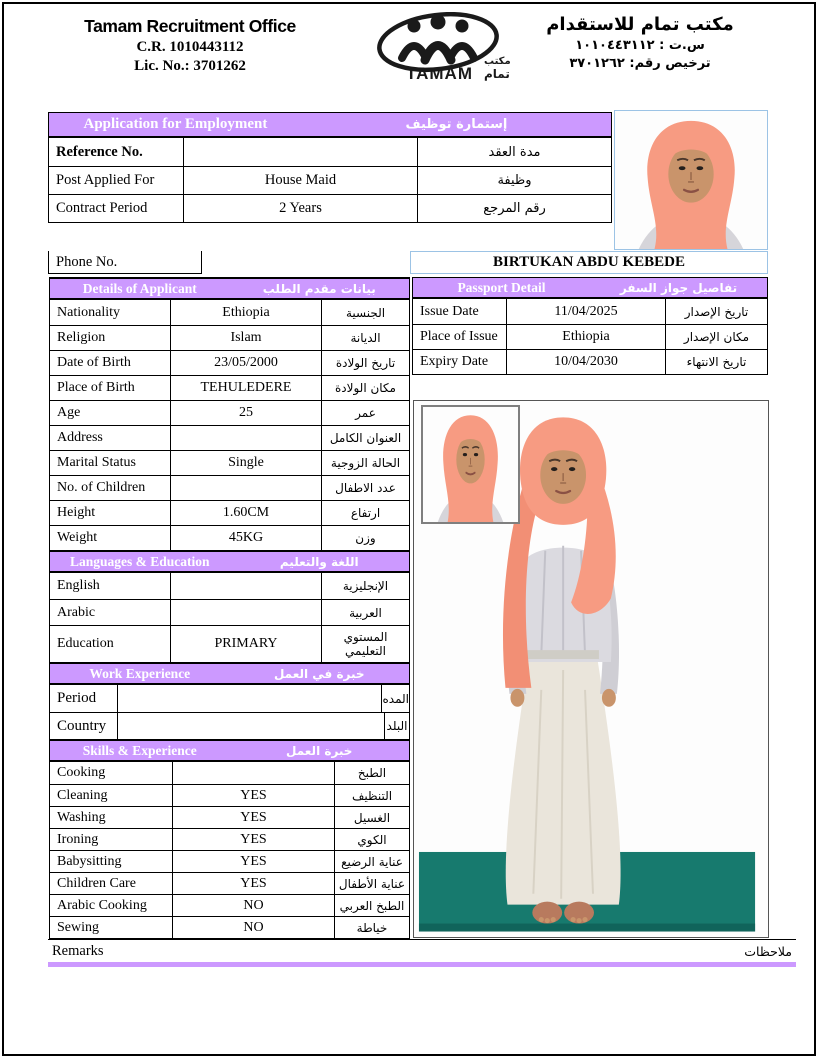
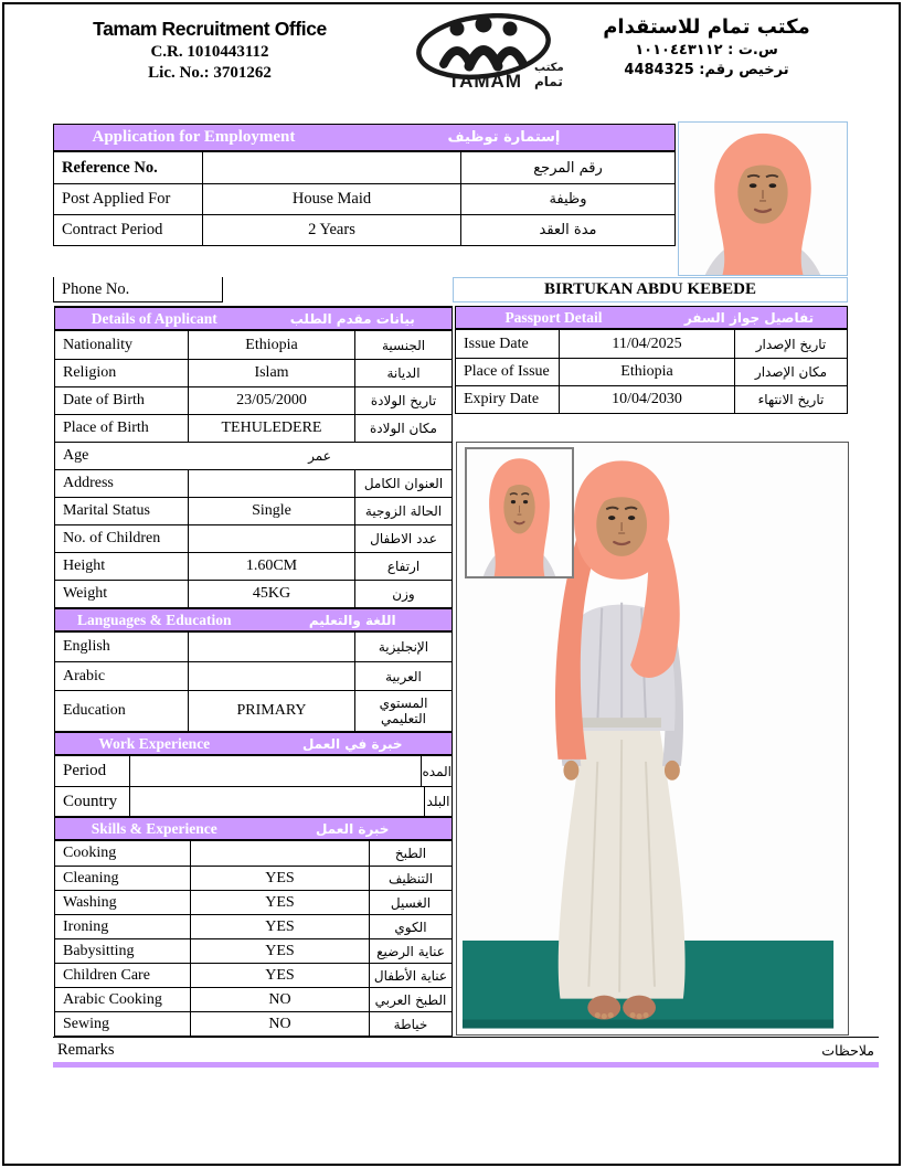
  Tamam Recruitment Office
  C.R. 1010443112
  Lic. No.: 3701262
  TAMAM
  مكتب
  تمام
  مكتب تمام للاستقدام
  س.ت : ١٠١٠٤٤٣١١٢
- ترخيص رقم: ٣٧٠١٢٦٢
+ ترخيص رقم: 4484325
  Application for Employment
  إستمارة توظيف
  Reference No.
- مدة العقد
+ رقم المرجع
  Post Applied For
  House Maid
  وظيفة
  Contract Period
  2 Years
- رقم المرجع
+ مدة العقد
  Phone No.
  BIRTUKAN ABDU KEBEDE
  Details of Applicant
  بيانات مقدم الطلب
  Nationality
  Ethiopia
  الجنسية
  Religion
  Islam
  الديانة
  Date of Birth
  23/05/2000
  تاريخ الولادة
  Place of Birth
  TEHULEDERE
  مكان الولادة
  Age
- 25
  عمر
  Address
  العنوان الكامل
  Marital Status
  Single
  الحالة الزوجية
  No. of Children
  عدد الاطفال
  Height
  1.60CM
  ارتفاع
  Weight
  45KG
  وزن
  Languages & Education
  اللغة والتعليم
  English
  الإنجليزية
  Arabic
  العربية
  Education
  PRIMARY
  المستوي التعليمي
  Work Experience
  خبرة في العمل
  Period
  المده
  Country
  البلد
  Skills & Experience
  خبرة العمل
  Cooking
  الطبخ
  Cleaning
  YES
  التنظيف
  Washing
  YES
  الغسيل
  Ironing
  YES
  الكوي
  Babysitting
  YES
  عناية الرضيع
  Children Care
  YES
  عناية الأطفال
  Arabic Cooking
  NO
  الطبخ العربي
  Sewing
  NO
  خياطة
  Passport Detail
  تفاصيل جواز السفر
  Issue Date
  11/04/2025
  تاريخ الإصدار
  Place of Issue
  Ethiopia
  مكان الإصدار
  Expiry Date
  10/04/2030
  تاريخ الانتهاء
  Remarks
  ملاحظات
